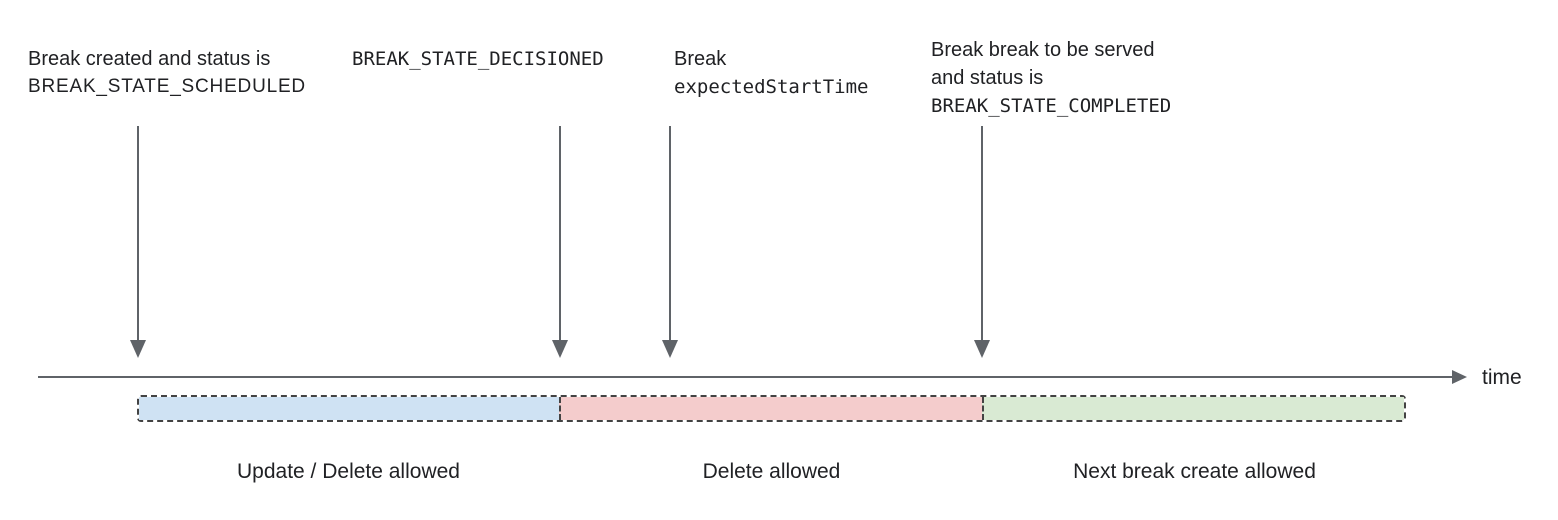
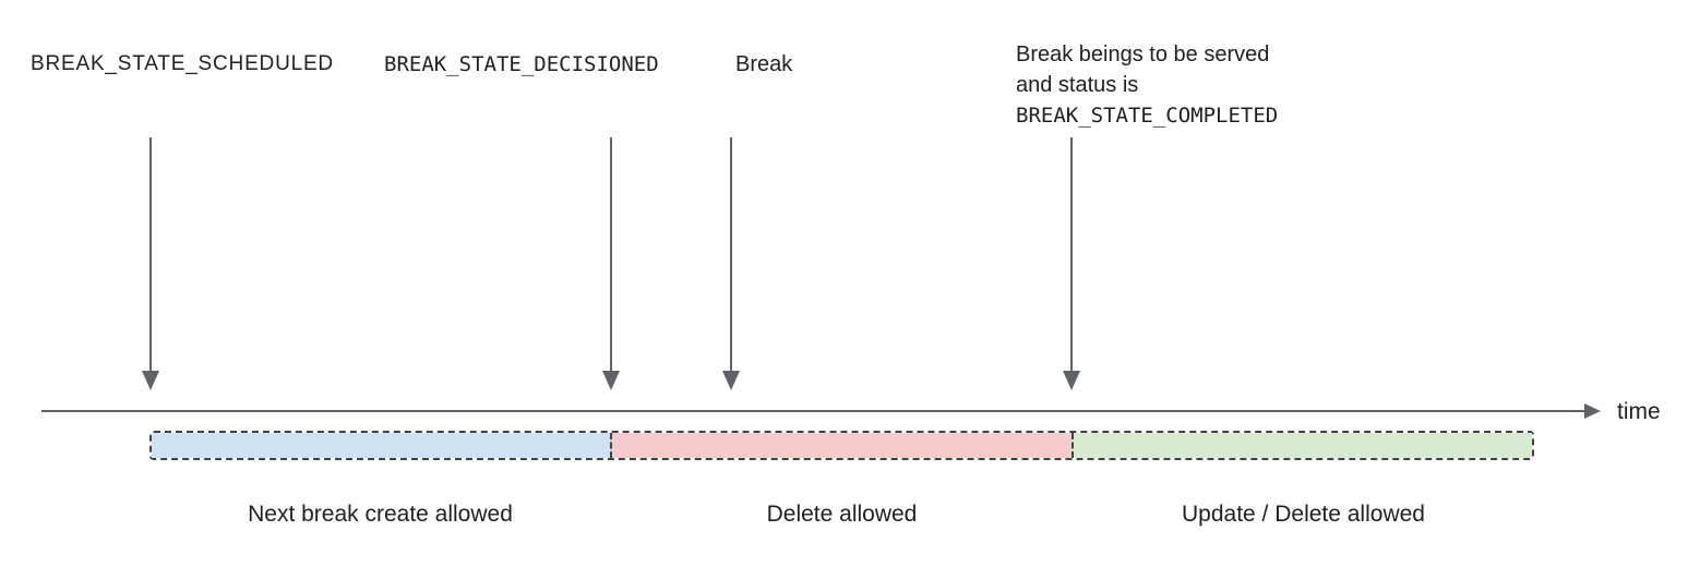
- Break created and status is
  BREAK_STATE_SCHEDULED
  BREAK_STATE_DECISIONED
  Break
- expectedStartTime
- Break break to be served
+ Break beings to be served
  and status is
  BREAK_STATE_COMPLETED
  time
- Update / Delete allowed
+ Next break create allowed
  Delete allowed
- Next break create allowed
+ Update / Delete allowed
